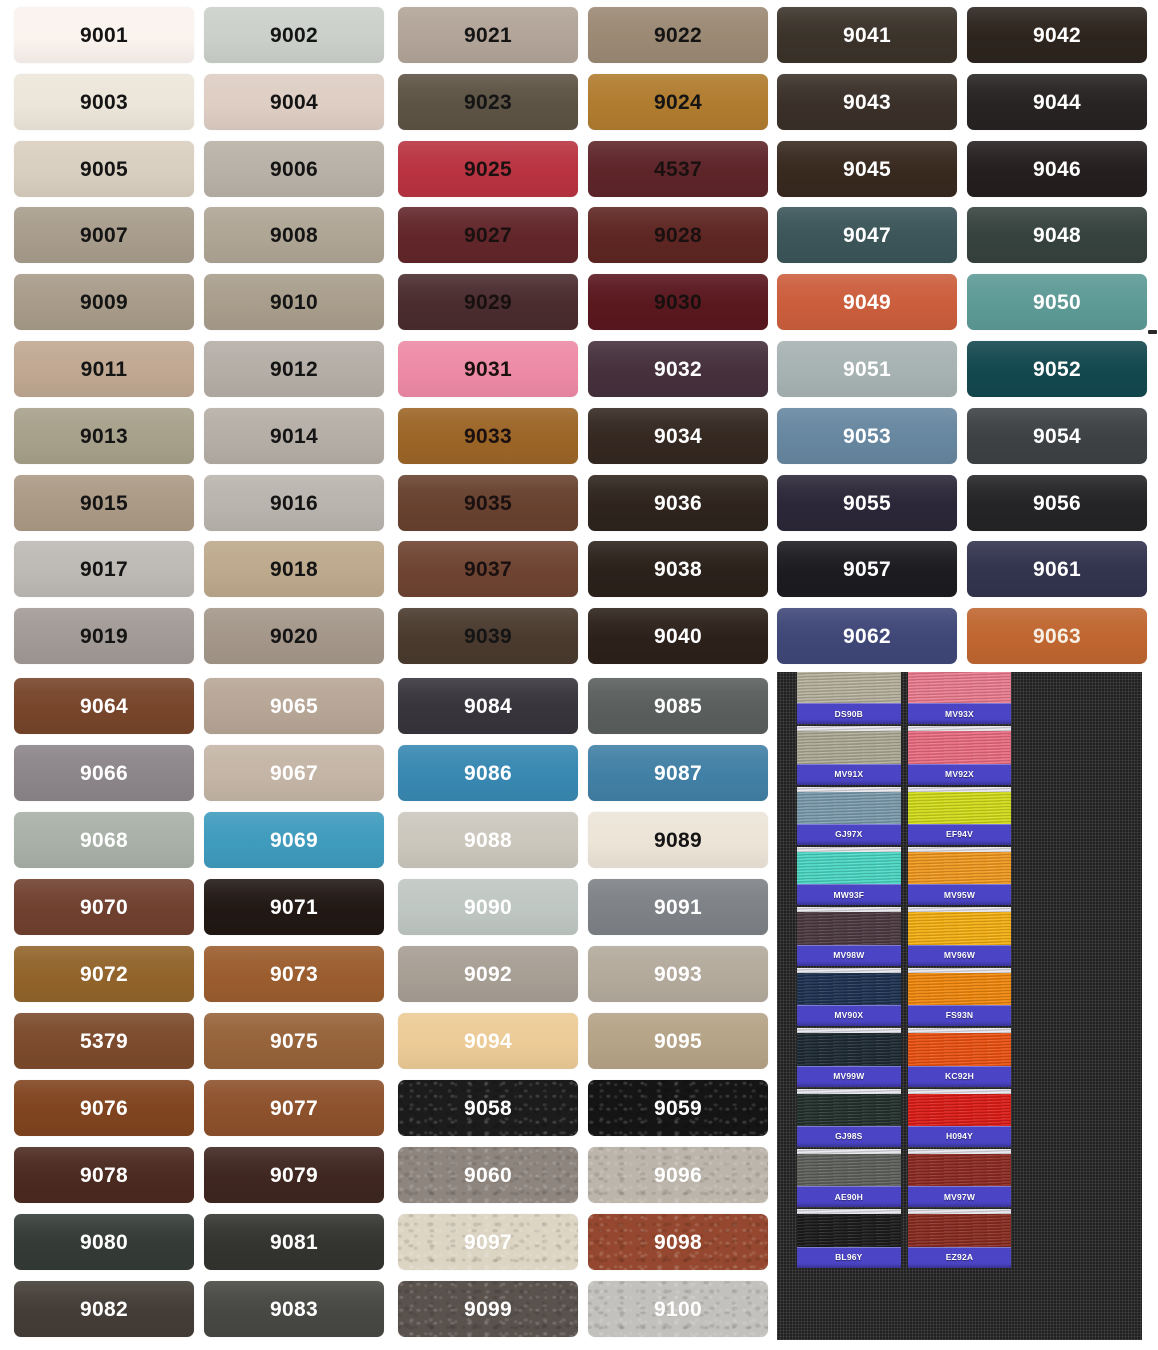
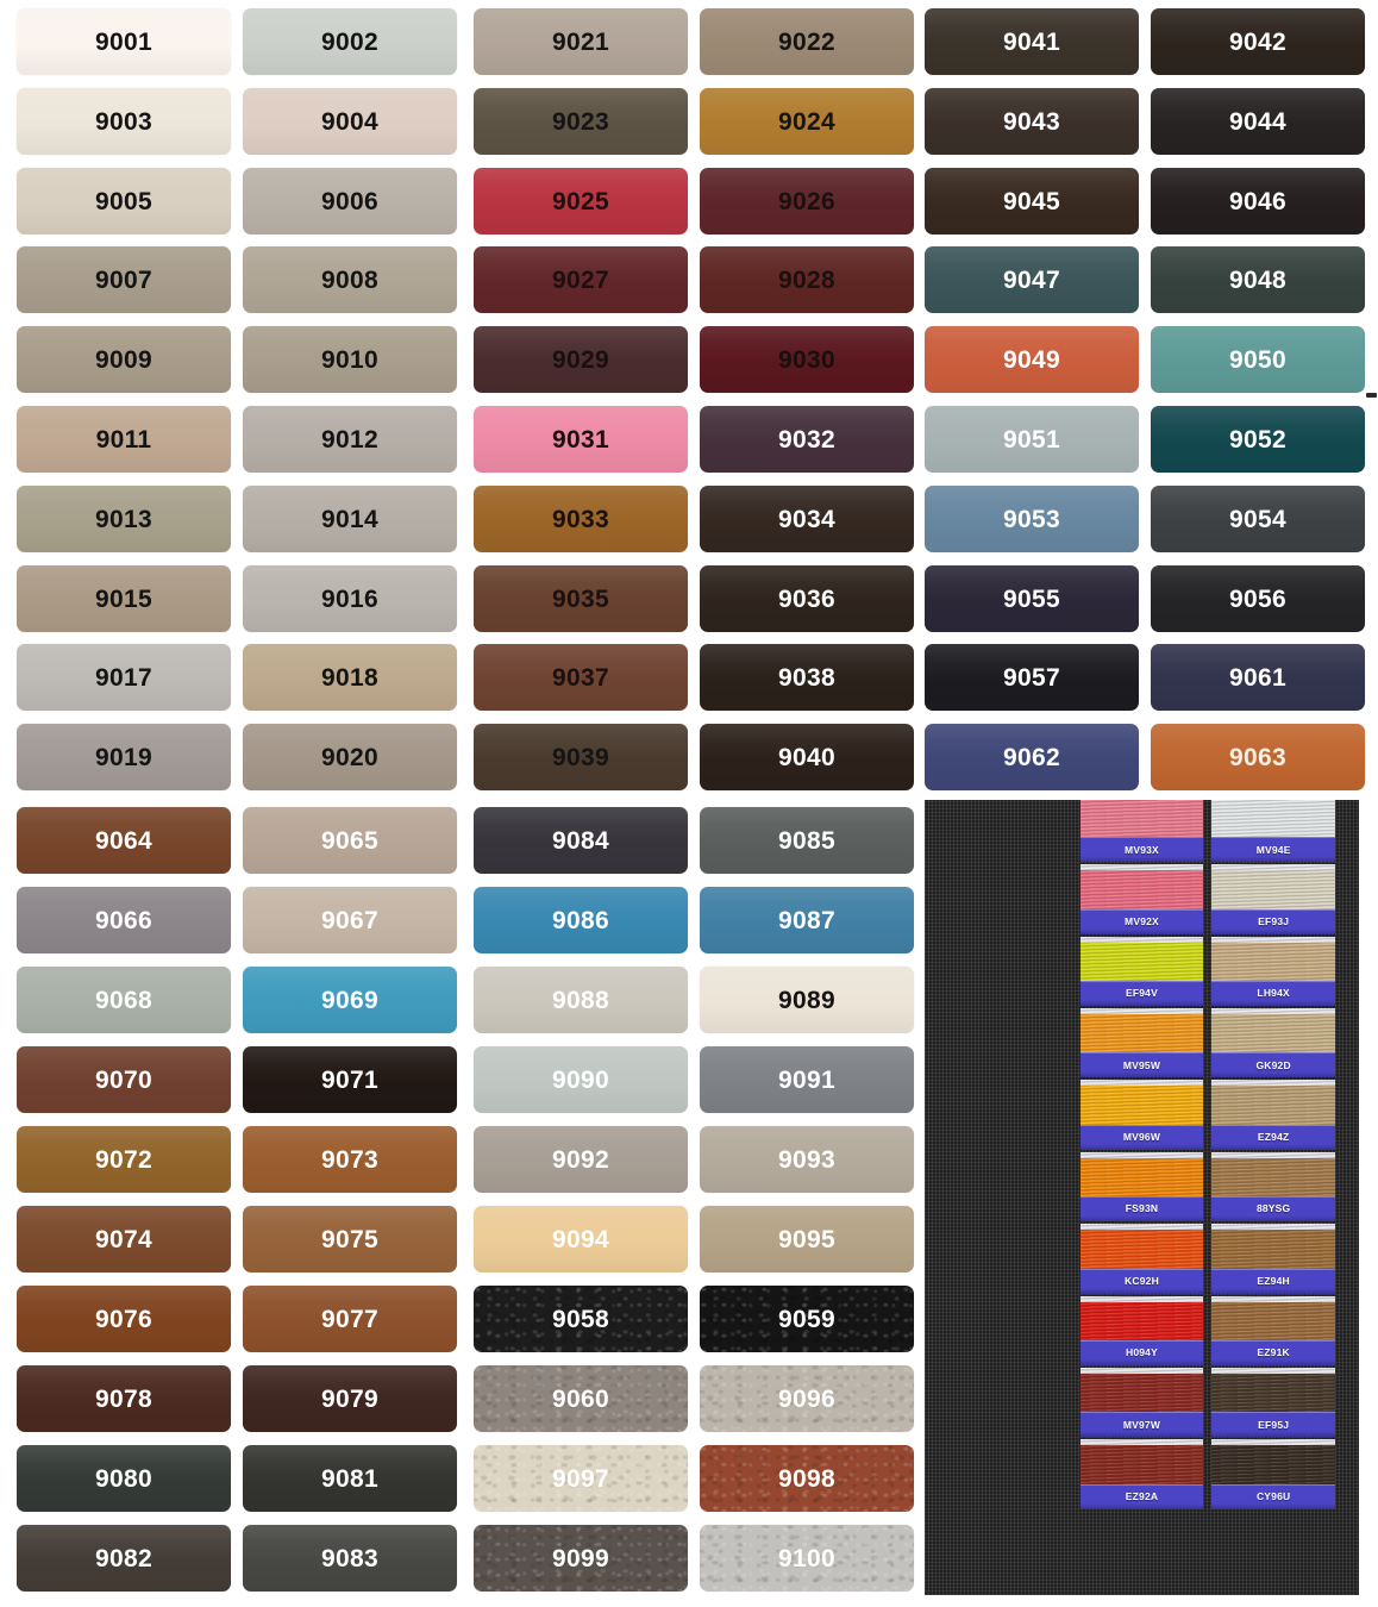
  9001
  9002
  9003
  9004
  9005
  9006
  9007
  9008
  9009
  9010
  9011
  9012
  9013
  9014
  9015
  9016
  9017
  9018
  9019
  9020
  9021
  9022
  9023
  9024
  9025
- 4537
+ 9026
  9027
  9028
  9029
  9030
  9031
  9032
  9033
  9034
  9035
  9036
  9037
  9038
  9039
  9040
  9041
  9042
  9043
  9044
  9045
  9046
  9047
  9048
  9049
  9050
  9051
  9052
  9053
  9054
  9055
  9056
  9057
  9061
  9062
  9063
  9064
  9065
  9066
  9067
  9068
  9069
  9070
  9071
  9072
  9073
- 5379
+ 9074
  9075
  9076
  9077
  9078
  9079
  9080
  9081
  9082
  9083
  9084
  9085
  9086
  9087
  9088
  9089
  9090
  9091
  9092
  9093
  9094
  9095
  9058
  9059
  9060
  9096
  9097
  9098
  9099
  9100
- DS90B
- MV91X
- GJ97X
- MW93F
- MV98W
- MV90X
- MV99W
- GJ98S
- AE90H
- BL96Y
  MV93X
  MV92X
  EF94V
  MV95W
  MV96W
  FS93N
  KC92H
  H094Y
  MV97W
  EZ92A
+ MV94E
+ EF93J
+ LH94X
+ GK92D
+ EZ94Z
+ 88YSG
+ EZ94H
+ EZ91K
+ EF95J
+ CY96U
